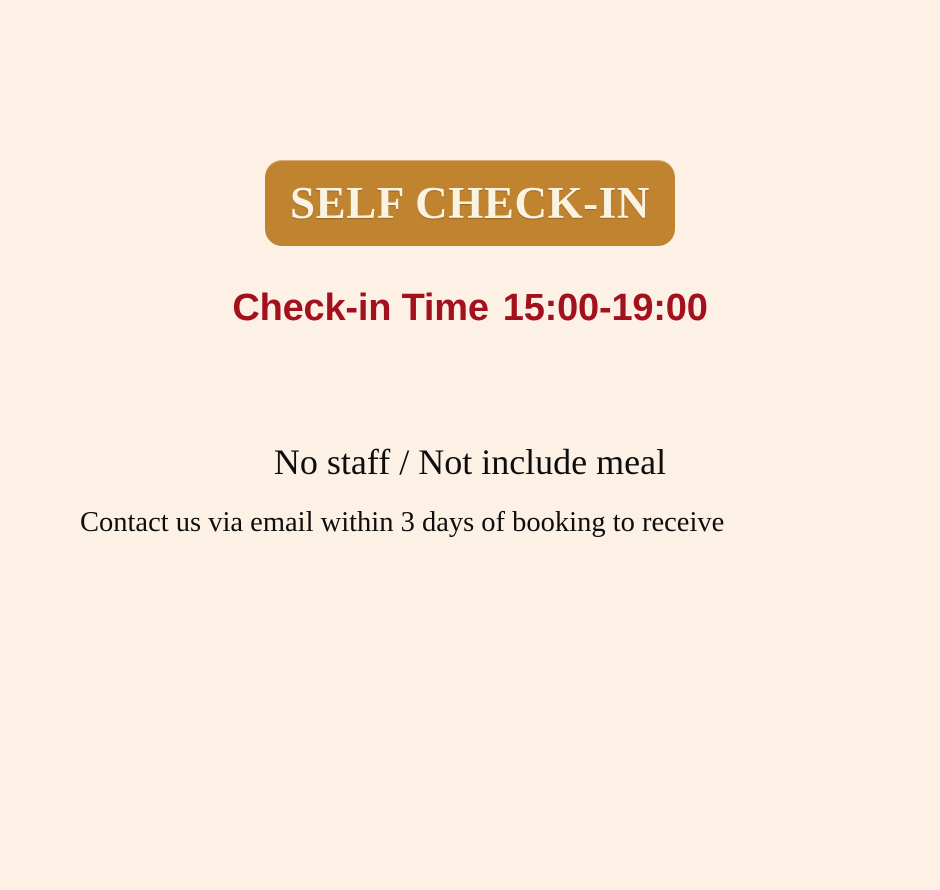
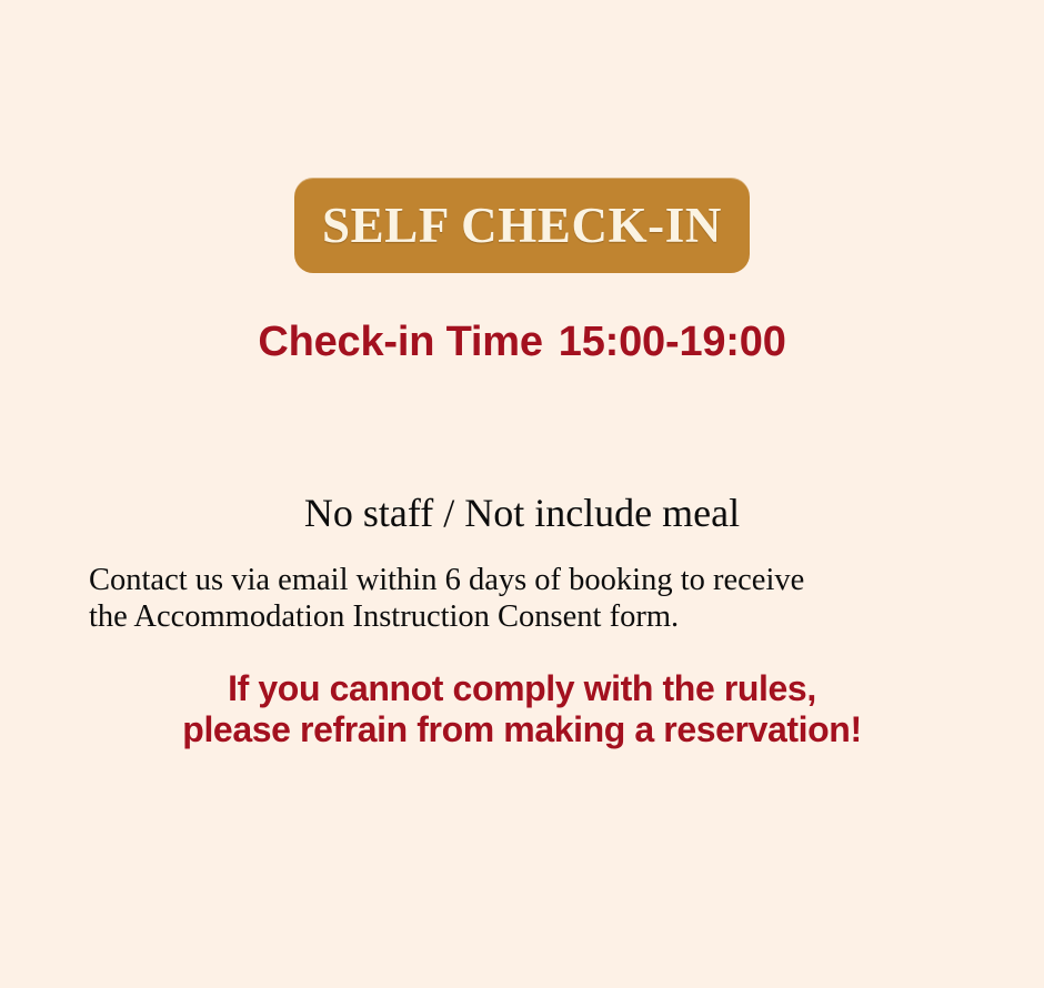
  SELF CHECK-IN
  Check-in Time 15:00-19:00
  No staff / Not include meal
- Contact us via email within 3 days of booking to receive
+ Contact us via email within 6 days of booking to receive
+ the Accommodation Instruction Consent form.
+ If you cannot comply with the rules,
+ please refrain from making a reservation!
